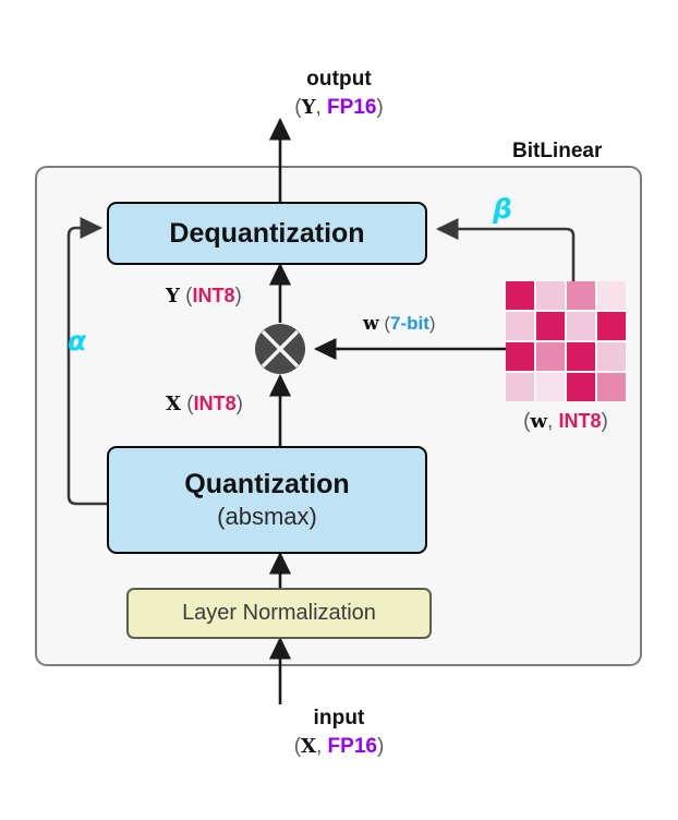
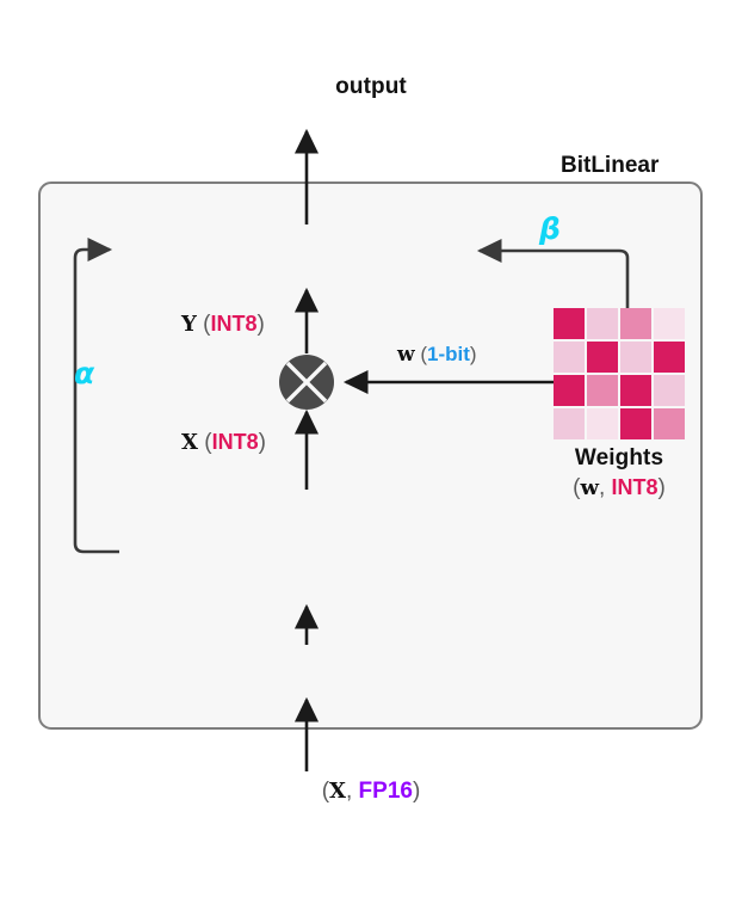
  output
- (Y, FP16)
  BitLinear
- Dequantization
  Y (INT8)
  X (INT8)
- w (7-bit)
+ w (1-bit)
  α
  β
+ Weights
  (w, INT8)
- Quantization
- (absmax)
- Layer Normalization
- input
  (X, FP16)
